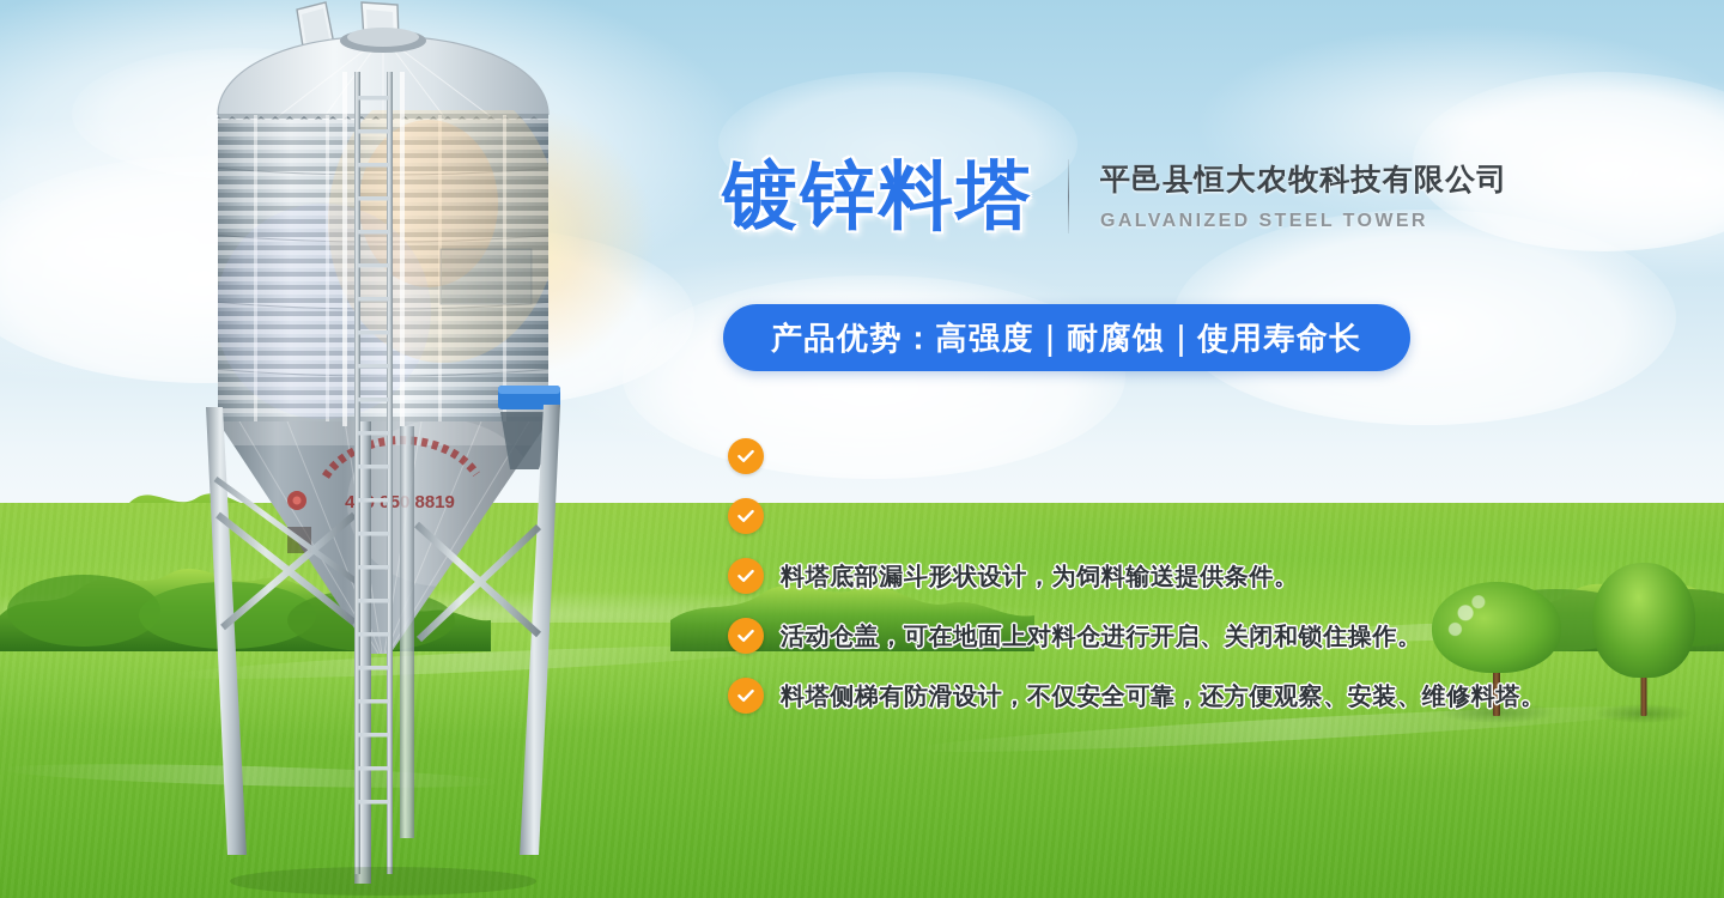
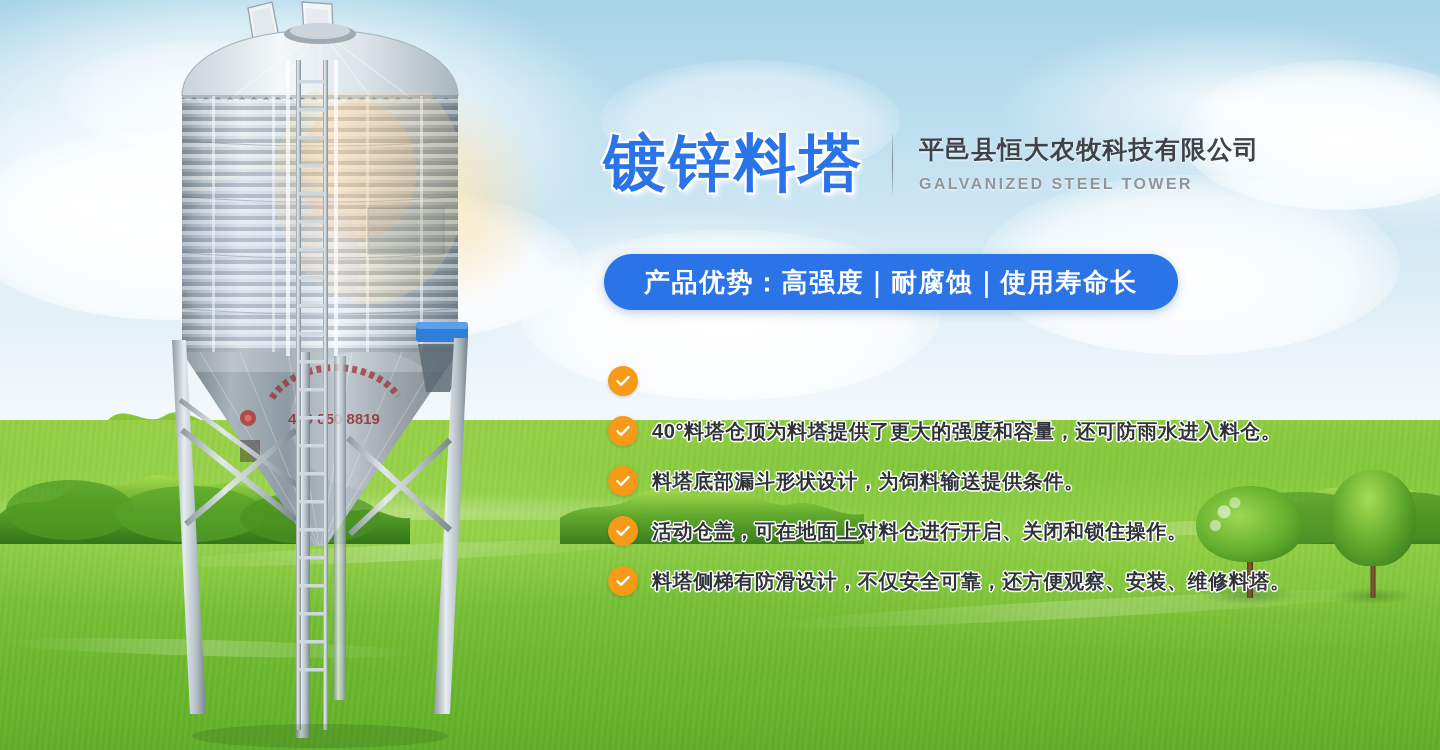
  450 8819
  镀锌料塔
  平邑县恒大农牧科技有限公司
  GALVANIZED STEEL TOWER
  产品优势：高强度｜耐腐蚀｜使用寿命长
+ 40°料塔仓顶为料塔提供了更大的强度和容量，还可防雨水进入料仓。
  料塔底部漏斗形状设计，为饲料输送提供条件。
  活动仓盖，可在地面上对料仓进行开启、关闭和锁住操作。
  料塔侧梯有防滑设计，不仅安全可靠，还方便观察、安装、维修料塔。
